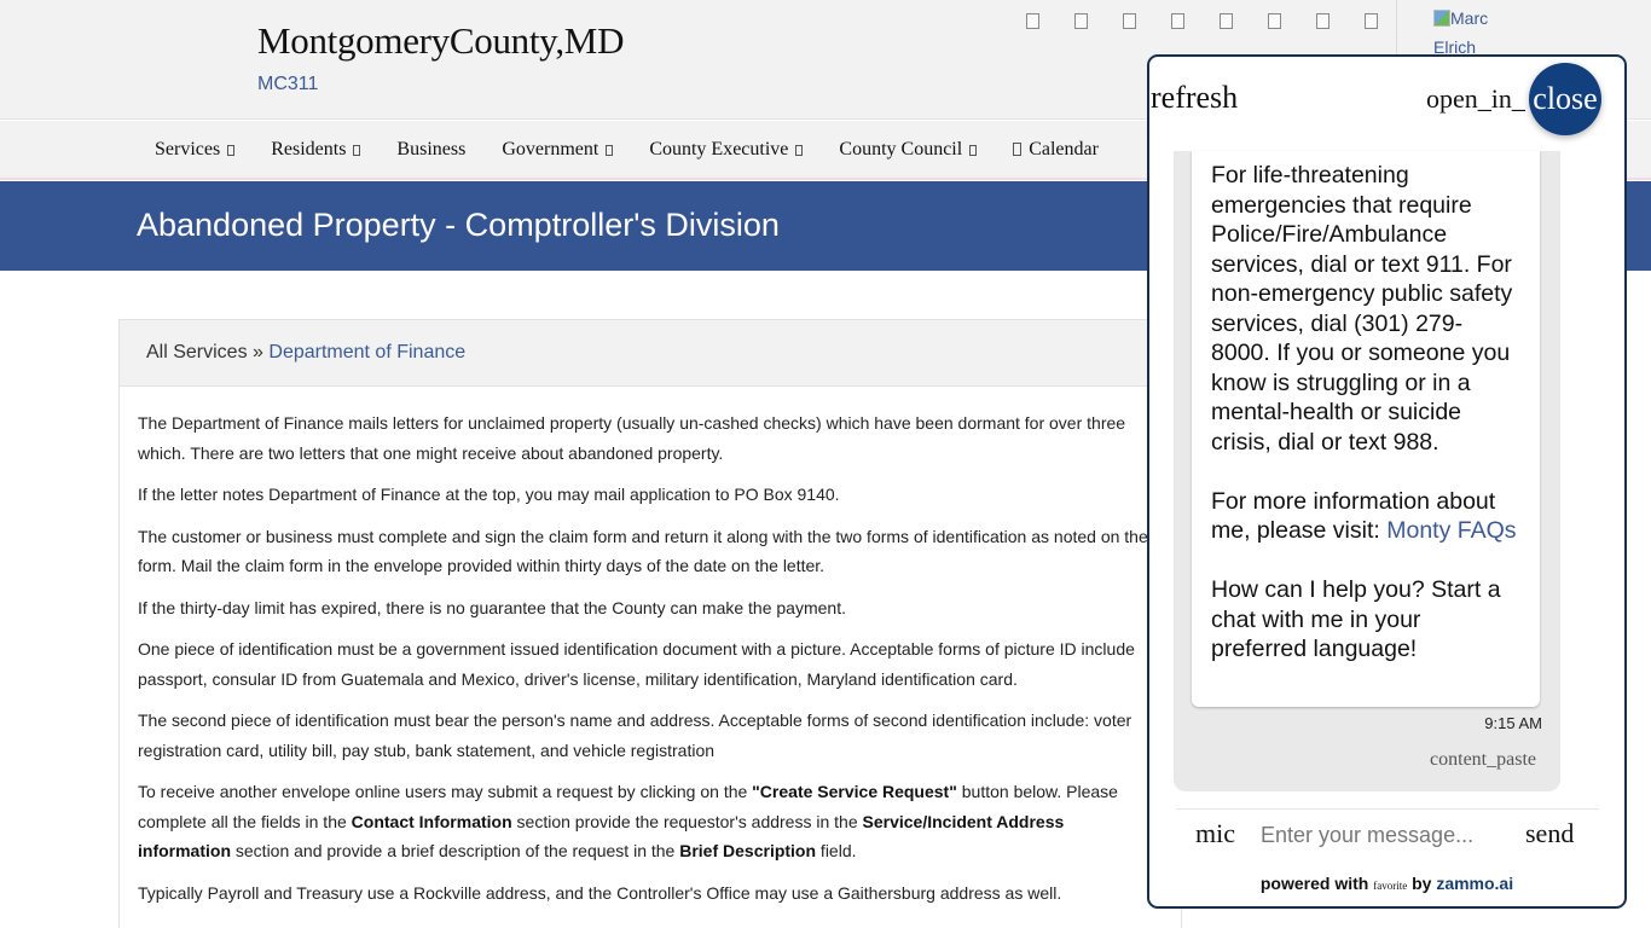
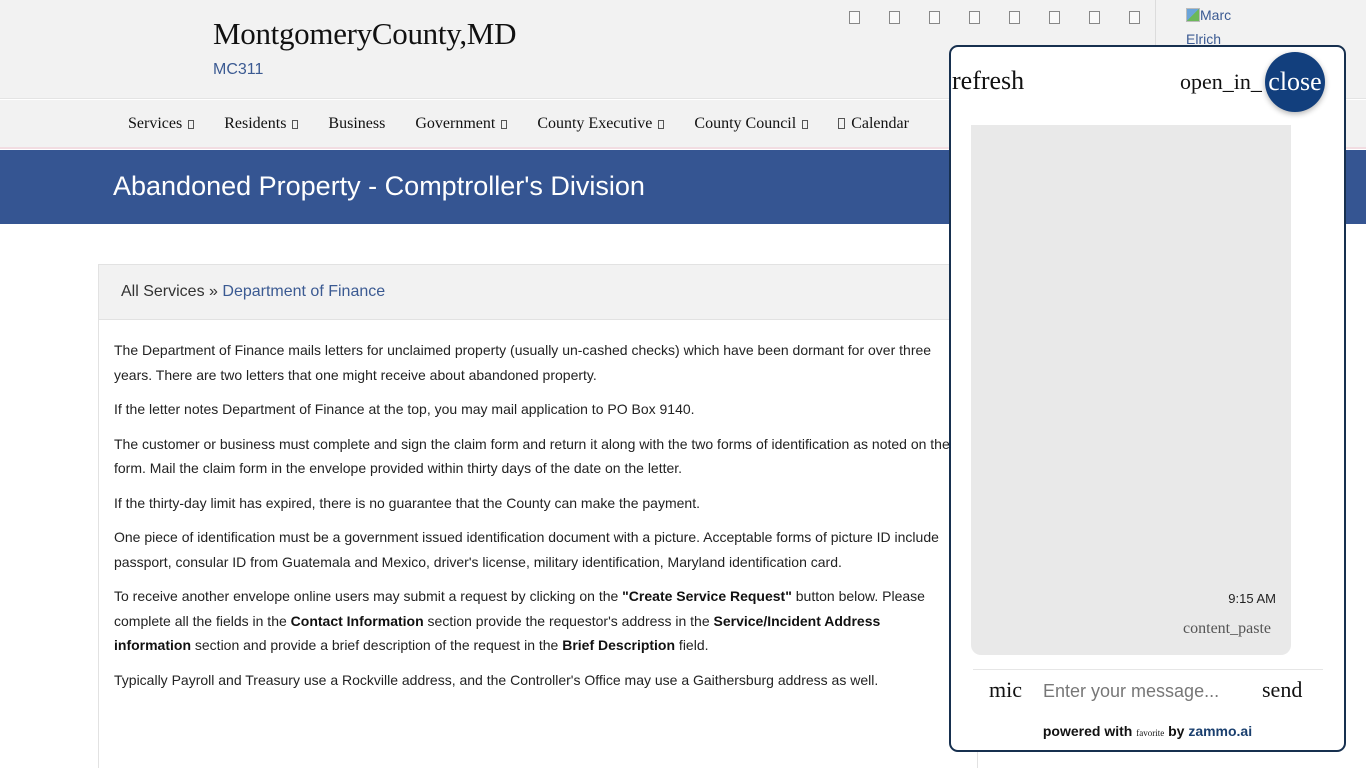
  MontgomeryCounty,MD
  MC311
  Marc
  Elrich
  Services
  Residents
  Business
  Government
  County Executive
  County Council
  Calendar
  Abandoned Property - Comptroller's Division
  All Services » Department of Finance
- The Department of Finance mails letters for unclaimed property (usually un-cashed checks) which have been dormant for over three which. There are two letters that one might receive about abandoned property.
+ The Department of Finance mails letters for unclaimed property (usually un-cashed checks) which have been dormant for over three years. There are two letters that one might receive about abandoned property.
  If the letter notes Department of Finance at the top, you may mail application to PO Box 9140.
  The customer or business must complete and sign the claim form and return it along with the two forms of identification as noted on the form. Mail the claim form in the envelope provided within thirty days of the date on the letter.
  If the thirty-day limit has expired, there is no guarantee that the County can make the payment.
  One piece of identification must be a government issued identification document with a picture. Acceptable forms of picture ID include passport, consular ID from Guatemala and Mexico, driver's license, military identification, Maryland identification card.
- The second piece of identification must bear the person's name and address. Acceptable forms of second identification include: voter registration card, utility bill, pay stub, bank statement, and vehicle registration
  To receive another envelope online users may submit a request by clicking on the "Create Service Request" button below. Please complete all the fields in the Contact Information section provide the requestor's address in the Service/Incident Address information section and provide a brief description of the request in the Brief Description field.
  Typically Payroll and Treasury use a Rockville address, and the Controller's Office may use a Gaithersburg address as well.
  refresh
  open_in_
  close
- For life-threatening emergencies that require Police/Fire/Ambulance services, dial or text 911. For non-emergency public safety services, dial (301) 279-8000. If you or someone you know is struggling or in a mental-health or suicide crisis, dial or text 988.
- For more information about me, please visit: Monty FAQs
- How can I help you? Start a chat with me in your preferred language!
  9:15 AM
  content_paste
  mic
  Enter your message...
  send
  powered with favorite by zammo.ai
